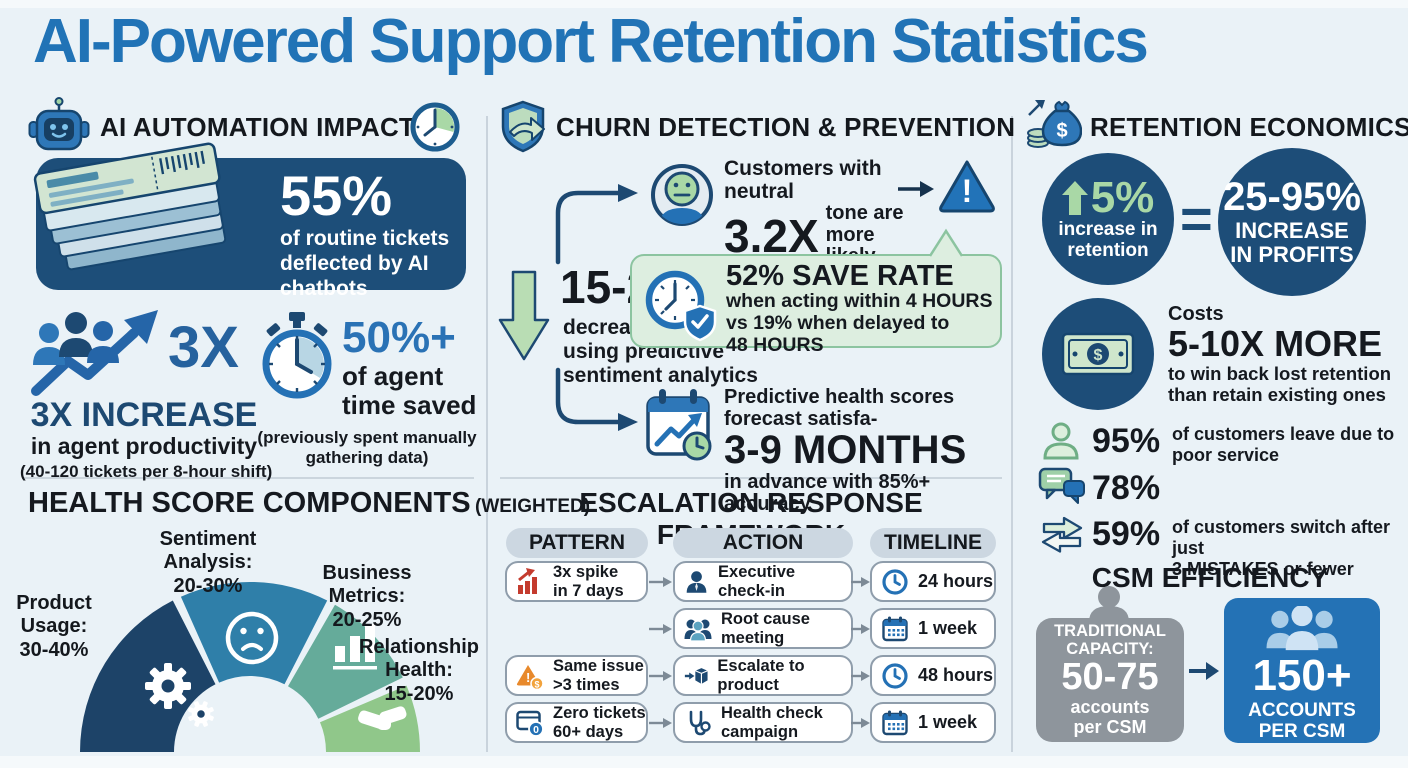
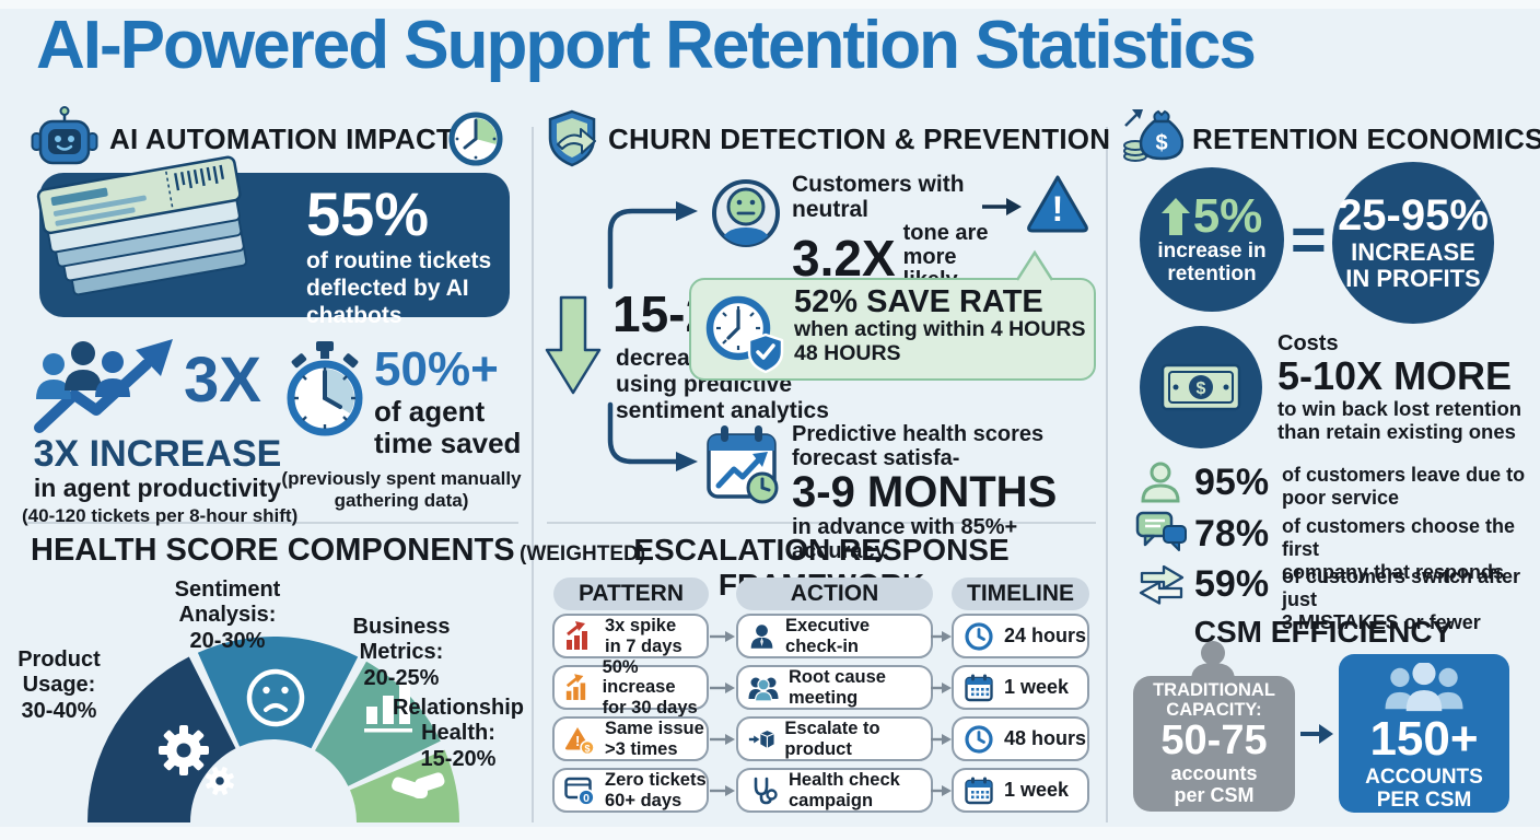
  AI-Powered Support Retention Statistics
  AI AUTOMATION IMPACT
  55%
  of routine tickets
  deflected by AI chatbots
  3X
  3X INCREASE
  in agent productivity
  (40-120 tickets per 8-hour shift)
  50%+
  of agent
  time saved
  (previously spent manually
  gathering data)
  HEALTH SCORE COMPONENTS (WEIGHTED)
  Product
  Usage:
  30-40%
  Sentiment
  Analysis:
  20-30%
  Business
  Metrics:
  20-25%
  Relationship
  Health:
  15-20%
  CHURN DETECTION & PREVENTION
  Customers with neutral
  3.2X
  tone are
  !
  using predictive
  sentiment analytics
  52% SAVE RATE
  when acting within 4 HOURS
- vs 19% when delayed to
  48 HOURS
  Predictive health scores forecast satisfa-
  3-9 MONTHS
  in advance with 85%+ accuracy
  ESCALATION RESPONSE F
  PATTERN
  ACTION
  TIMELINE
  3x spike
  in 7 days
  Executive check-in
  24 hours
+ 50% increase
+ for 30 days
  Root cause
  meeting
  1 week
  !
  $
  Same issue
  >3 times
  Escalate to product
  48 hours
  0
  Zero tickets
  60+ days
  Health check
  campaign
  1 week
  $
  RETENTION ECONOMICS
  5%
  increase in
  retention
  =
  25-95%
  INCREASE
  IN PROFITS
  $
  Costs
  5-10X MORE
  to win back lost retention
  than retain existing ones
  95%
  of customers leave due to
  poor service
  78%
+ of customers choose the first
+ company that responds
  59%
  of customers switch after just
  3 MISTAKES or fewer
  CSM EFFICIENCY
  TRADITIONAL
  CAPACITY:
  50-75
  accounts
  per CSM
  150+
  ACCOUNTS
  PER CSM
